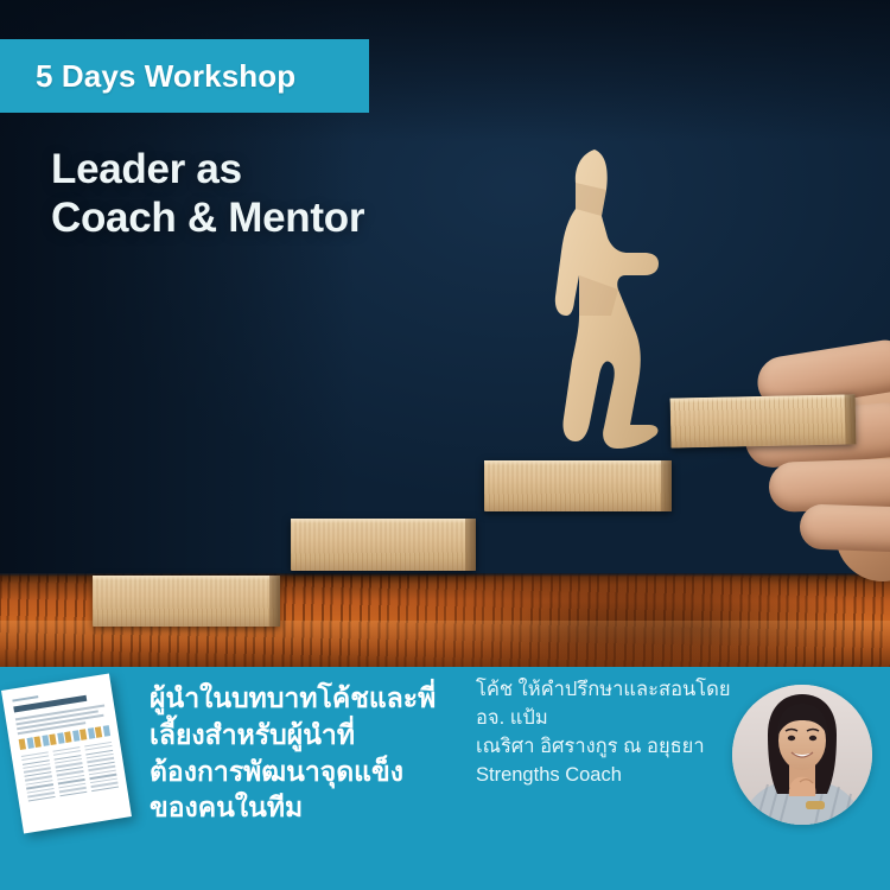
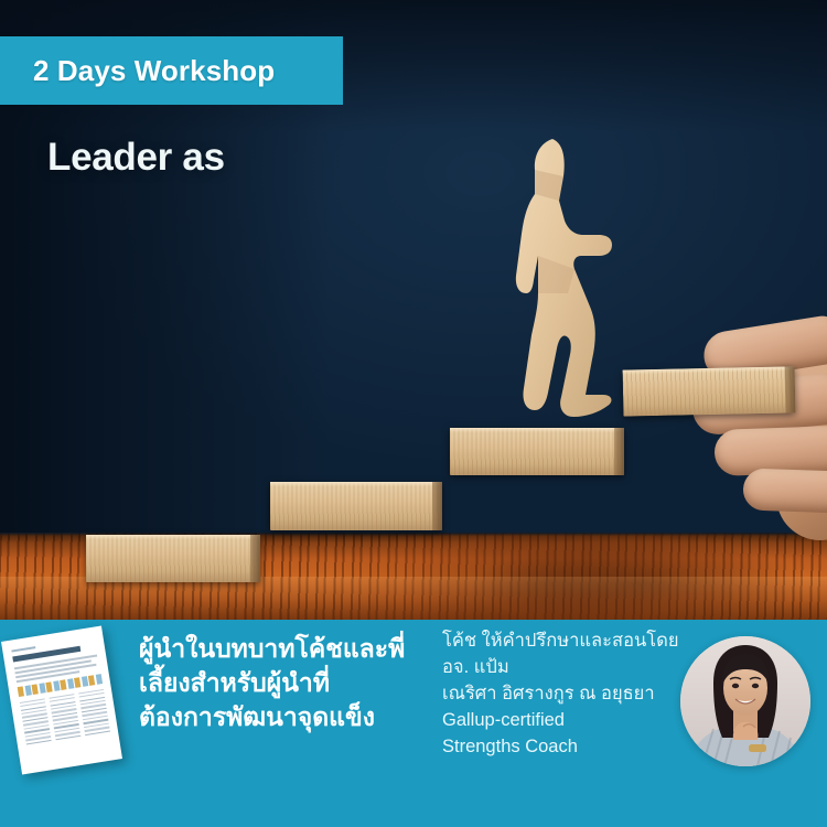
- 5 Days Workshop
+ 2 Days Workshop
  Leader as
- Coach & Mentor
  ผู้นำในบทบาทโค้ชและพี่
  เลี้ยงสำหรับผู้นำที่
  ต้องการพัฒนาจุดแข็ง
- ของคนในทีม
  โค้ช ให้คำปรึกษาและสอนโดย
  อจ. แป้ม
  เณริศา อิศรางกูร ณ อยุธยา
+ Gallup-certified
  Strengths Coach
